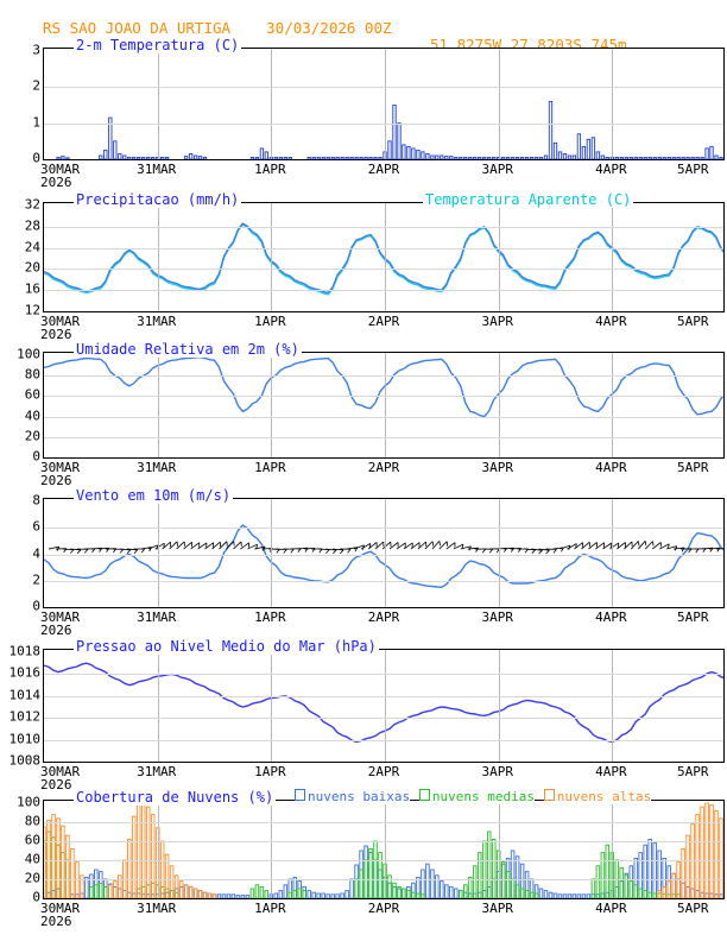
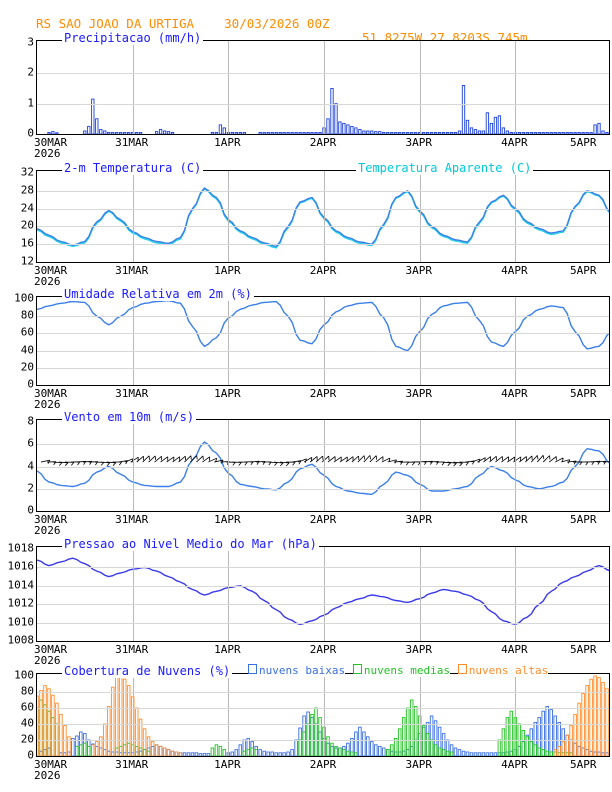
  RS SAO JOAO DA URTIGA 30/03/2026 00Z
  51.8275W 27.8203S 745m
  0
  1
  2
  3
  30MAR
  31MAR
  1APR
  2APR
  3APR
  4APR
  5APR
  2026
- 2-m Temperatura (C)
+ Precipitacao (mm/h)
  12
  16
  20
  24
  28
  32
  30MAR
  31MAR
  1APR
  2APR
  3APR
  4APR
  5APR
  2026
- Precipitacao (mm/h)
+ 2-m Temperatura (C)
  Temperatura Aparente (C)
  0
  20
  40
  60
  80
  100
  30MAR
  31MAR
  1APR
  2APR
  3APR
  4APR
  5APR
  2026
  Umidade Relativa em 2m (%)
  0
  2
  4
  6
  8
  30MAR
  31MAR
  1APR
  2APR
  3APR
  4APR
  5APR
  2026
  Vento em 10m (m/s)
  1008
  1010
  1012
  1014
  1016
  1018
  30MAR
  31MAR
  1APR
  2APR
  3APR
  4APR
  5APR
  2026
  Pressao ao Nivel Medio do Mar (hPa)
  0
  20
  40
  60
  80
  100
  30MAR
  31MAR
  1APR
  2APR
  3APR
  4APR
  5APR
  2026
  Cobertura de Nuvens (%)
  nuvens baixas
  nuvens medias
  nuvens altas
